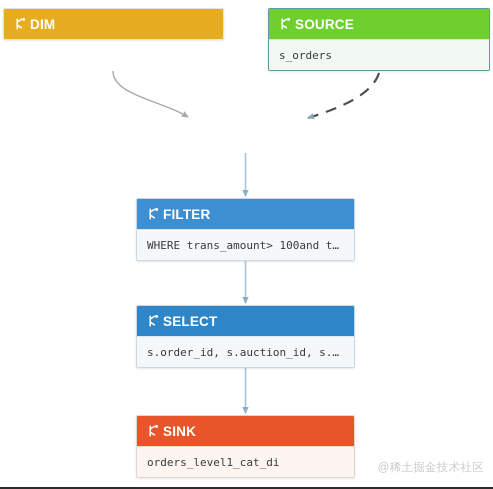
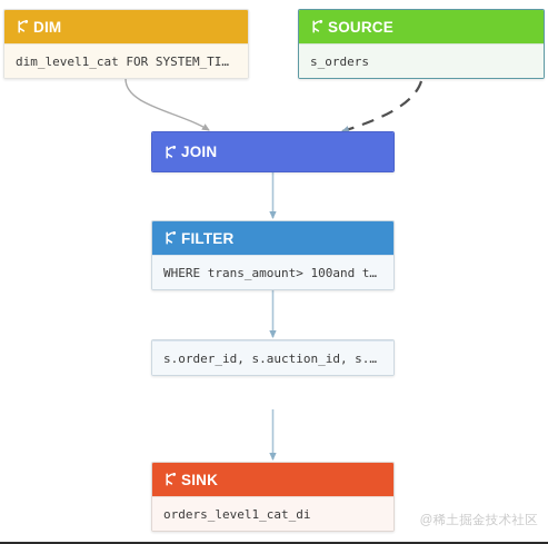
  DIM
+ dim_level1_cat FOR SYSTEM_TI…
  SOURCE
  s_orders
+ JOIN
  FILTER
  WHERE trans_amount> 100and t…
- SELECT
  s.order_id, s.auction_id, s.…
  SINK
  orders_level1_cat_di
  @稀土掘金技术社区
